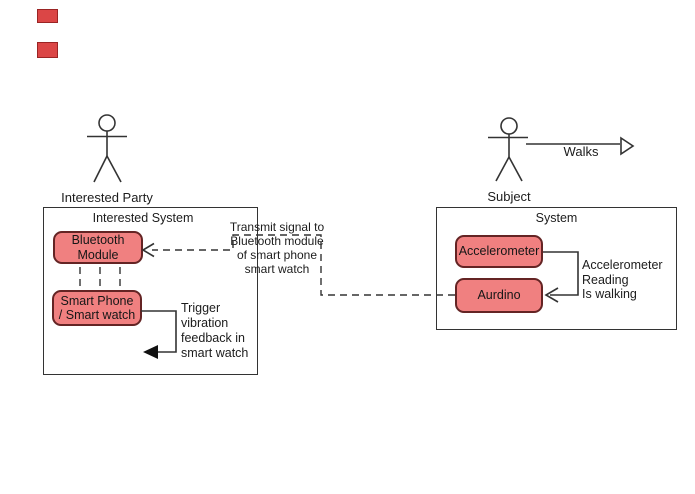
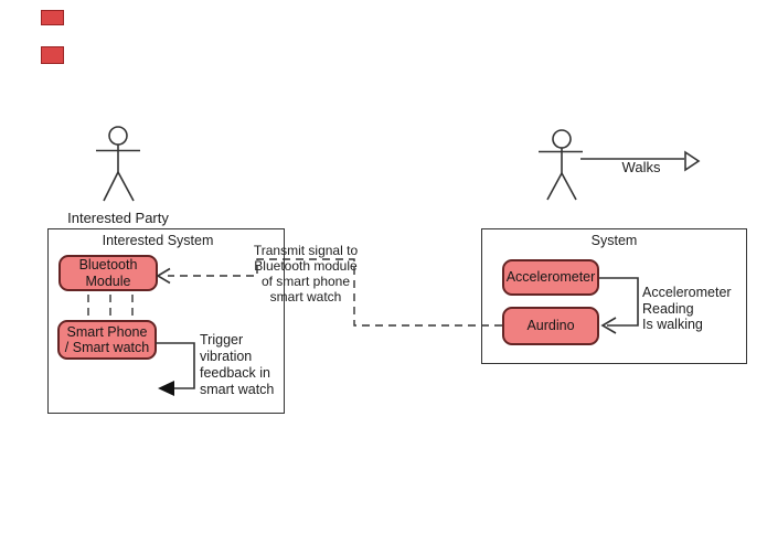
  Interested System
  System
  Bluetooth
  Module
  Smart Phone
  / Smart watch
  Accelerometer
  Aurdino
  Interested Party
- Subject
  Walks
  Transmit signal to
  Bluetooth module
  of smart phone
  smart watch
  Trigger
  vibration
  feedback in
  smart watch
  Accelerometer
  Reading
  Is walking
